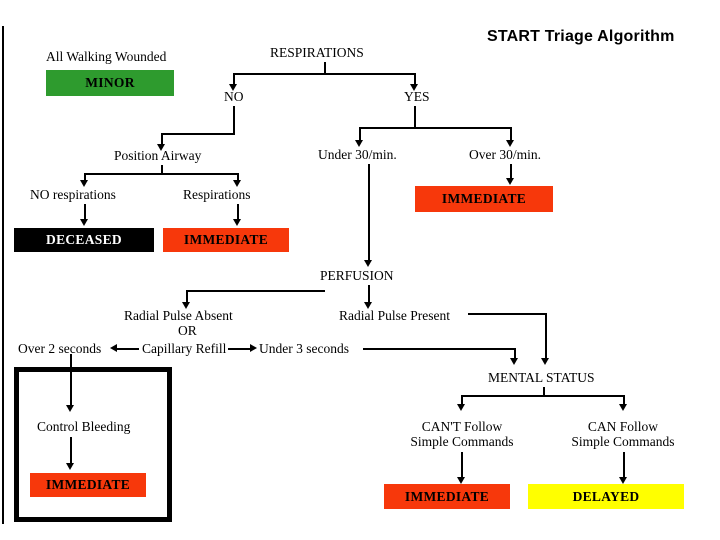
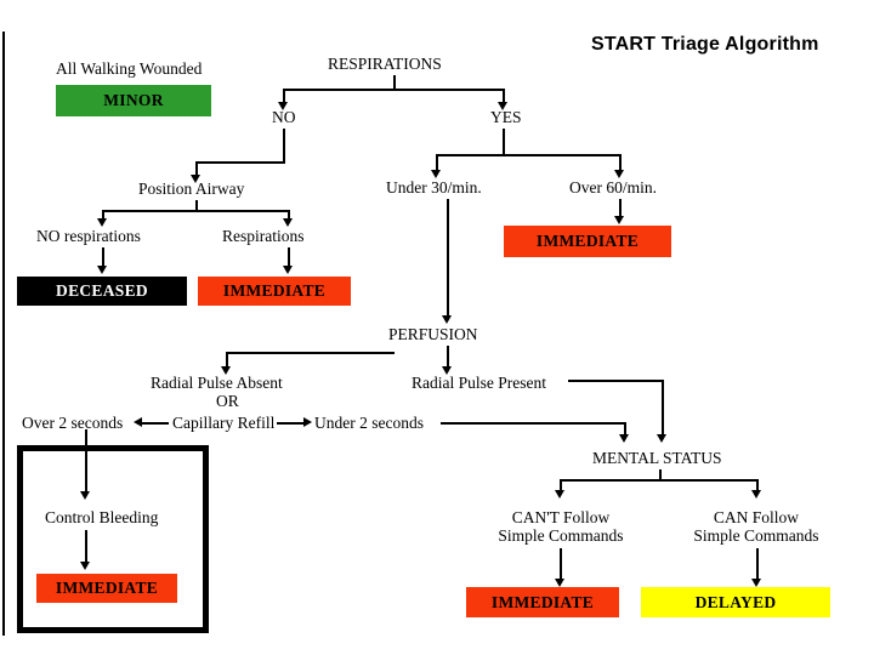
  START Triage Algorithm
  All Walking Wounded
  MINOR
  RESPIRATIONS
  NO
  YES
  Position Airway
  NO respirations
  Respirations
  DECEASED
  IMMEDIATE
  Under 30/min.
- Over 30/min.
+ Over 60/min.
  IMMEDIATE
  PERFUSION
  Radial Pulse Absent
  Radial Pulse Present
  OR
  Capillary Refill
  Over 2 seconds
- Under 3 seconds
+ Under 2 seconds
  Control Bleeding
  IMMEDIATE
  MENTAL STATUS
  CAN'T Follow
  Simple Commands
  CAN Follow
  Simple Commands
  IMMEDIATE
  DELAYED
